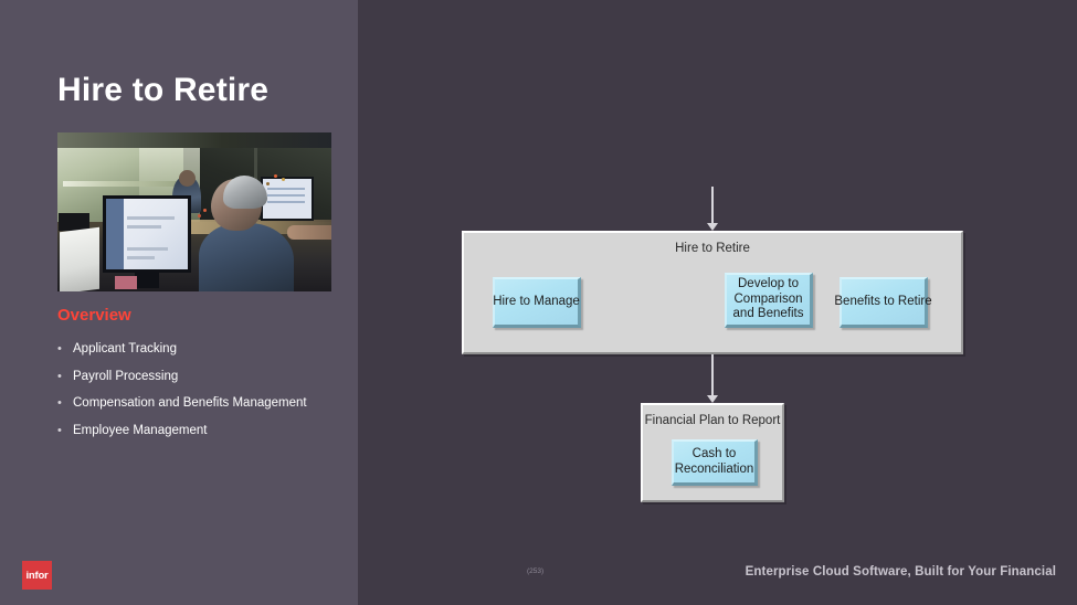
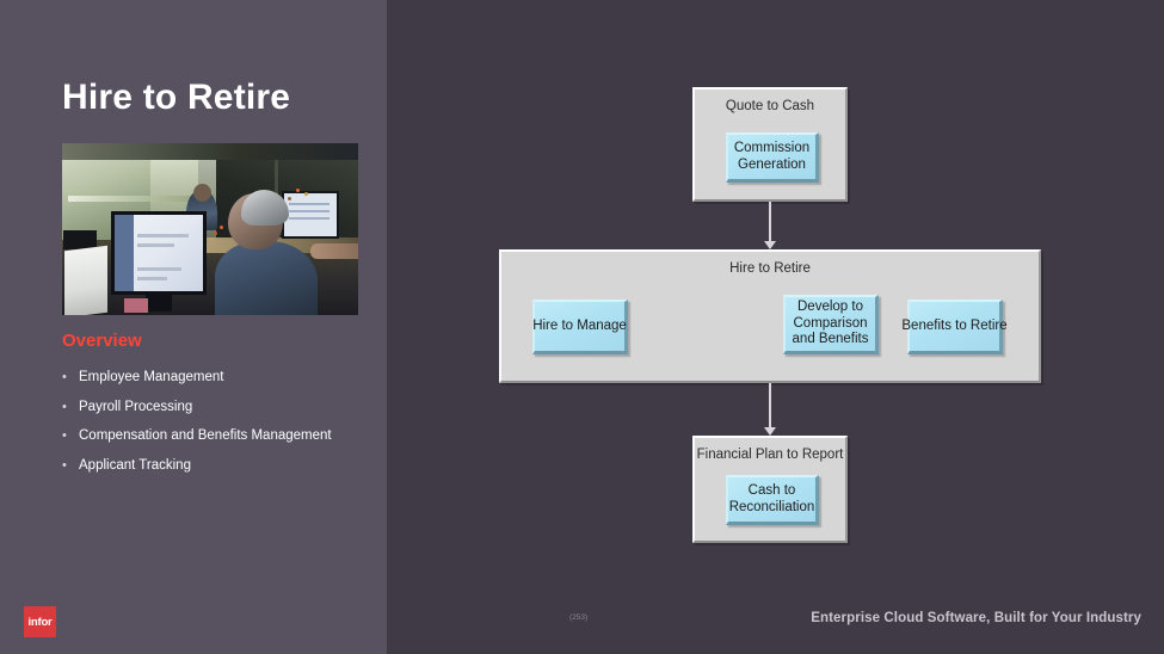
  Hire to Retire
  Overview
  •
- Applicant Tracking
+ Employee Management
  •
  Payroll Processing
  •
  Compensation and Benefits Management
  •
- Employee Management
+ Applicant Tracking
  infor
+ Quote to Cash
+ Commission
+ Generation
  Hire to Retire
  Hire to Manage
  Develop to
  Comparison
  and Benefits
  Benefits to Retire
  Financial Plan to Report
  Cash to
  Reconciliation
- Enterprise Cloud Software, Built for Your Financial
+ Enterprise Cloud Software, Built for Your Industry
